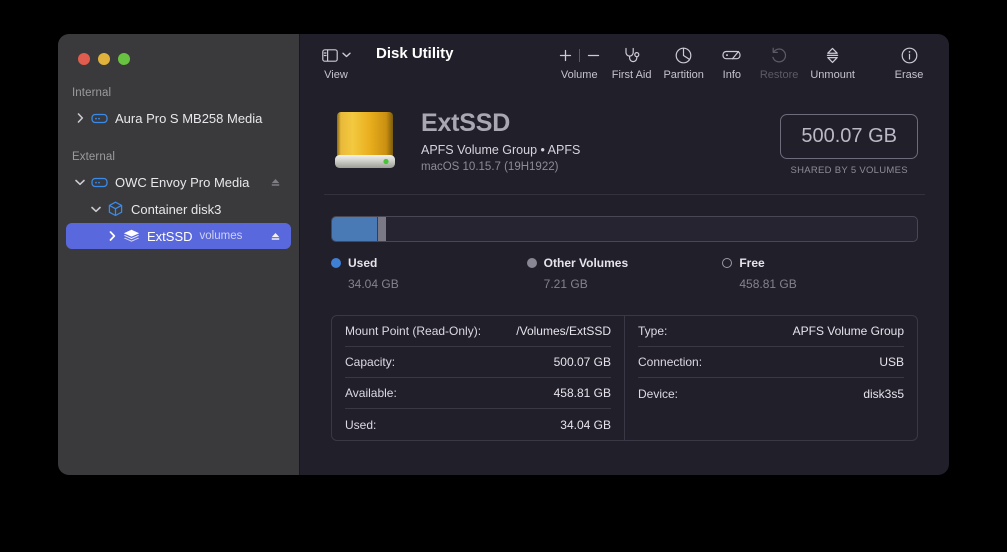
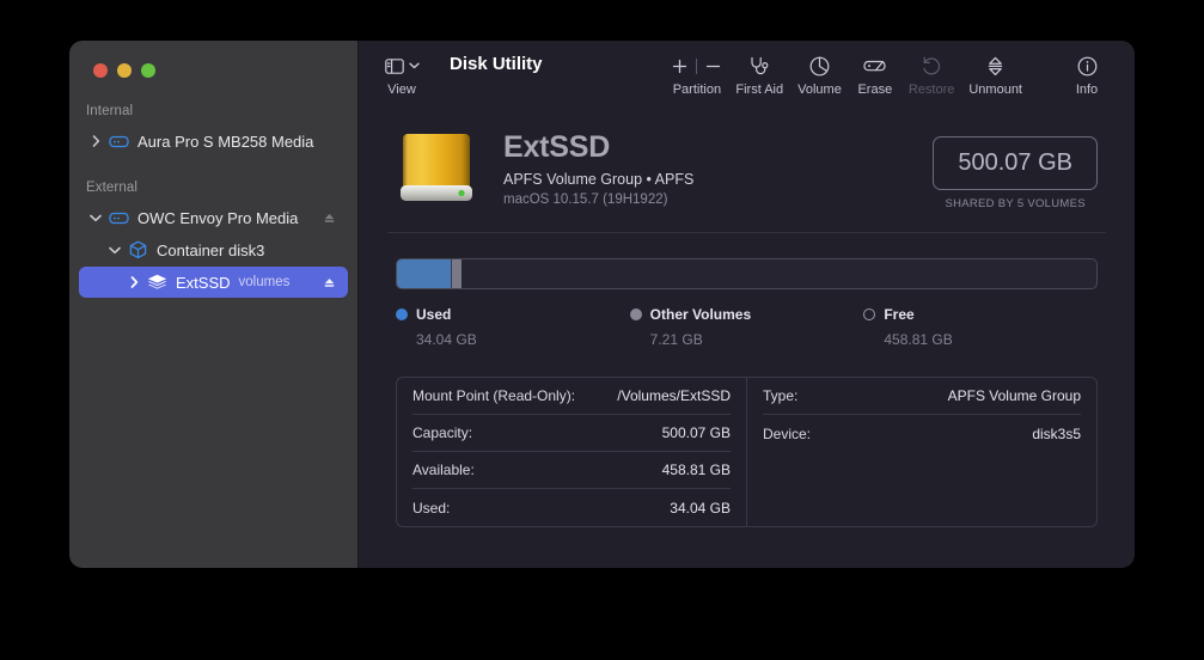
  Internal
  Aura Pro S MB258 Media
  External
  OWC Envoy Pro Media
  Container disk3
  ExtSSD
  volumes
  View
  Disk Utility
- Volume
+ Partition
  First Aid
- Partition
+ Volume
- Info
+ Erase
  Restore
  Unmount
- Erase
+ Info
  ExtSSD
  APFS Volume Group • APFS
  macOS 10.15.7 (19H1922)
  500.07 GB
  SHARED BY 5 VOLUMES
  Used
  34.04 GB
  Other Volumes
  7.21 GB
  Free
  458.81 GB
  Mount Point (Read-Only):
  /Volumes/ExtSSD
  Capacity:
  500.07 GB
  Available:
  458.81 GB
  Used:
  34.04 GB
  Type:
  APFS Volume Group
- Connection:
- USB
  Device:
  disk3s5
